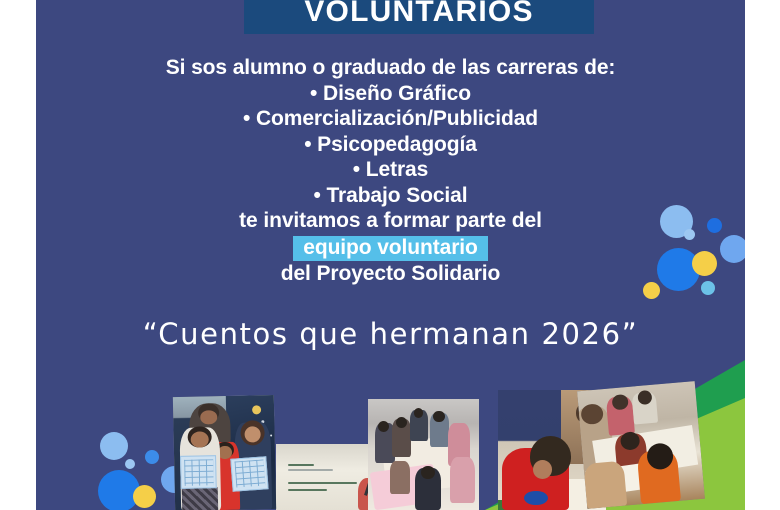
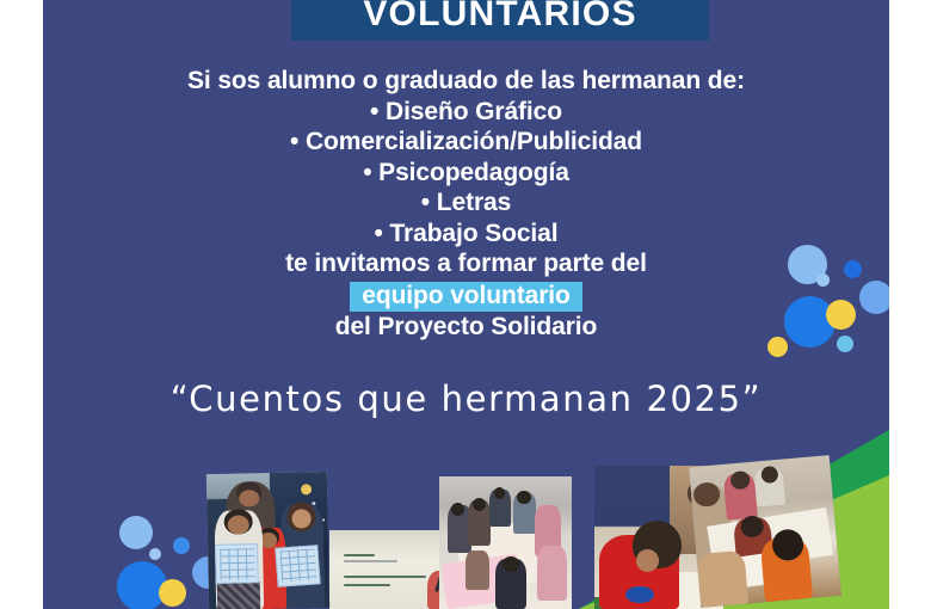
  VOLUNTARIOS
- Si sos alumno o graduado de las carreras de:
+ Si sos alumno o graduado de las hermanan de:
  • Diseño Gráfico
  • Comercialización/Publicidad
  • Psicopedagogía
  • Letras
  • Trabajo Social
  te invitamos a formar parte del
  equipo voluntario
  del Proyecto Solidario
- “Cuentos que hermanan 2026”
+ “Cuentos que hermanan 2025”
